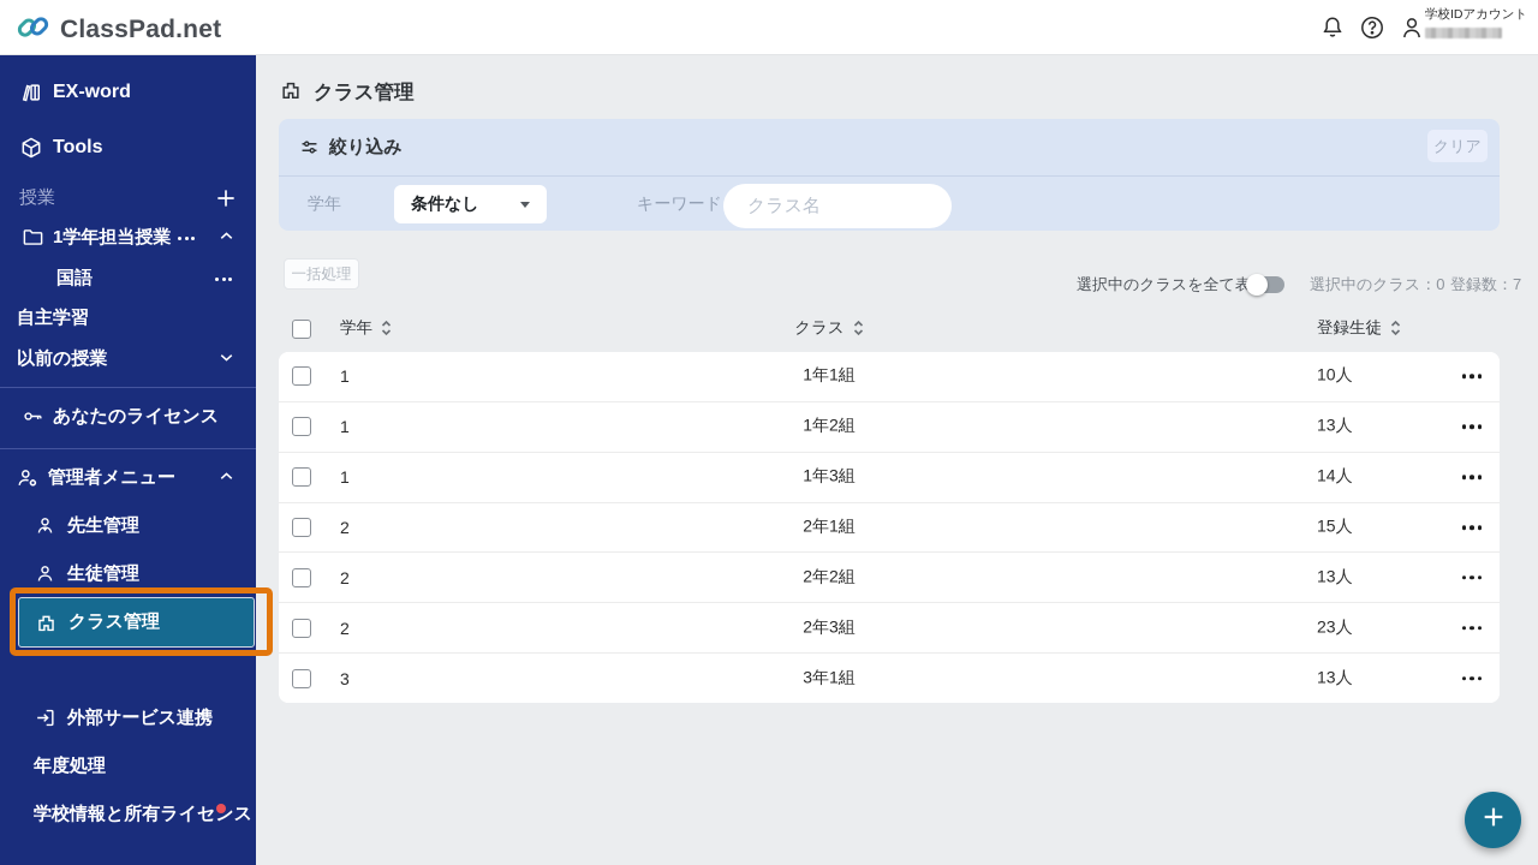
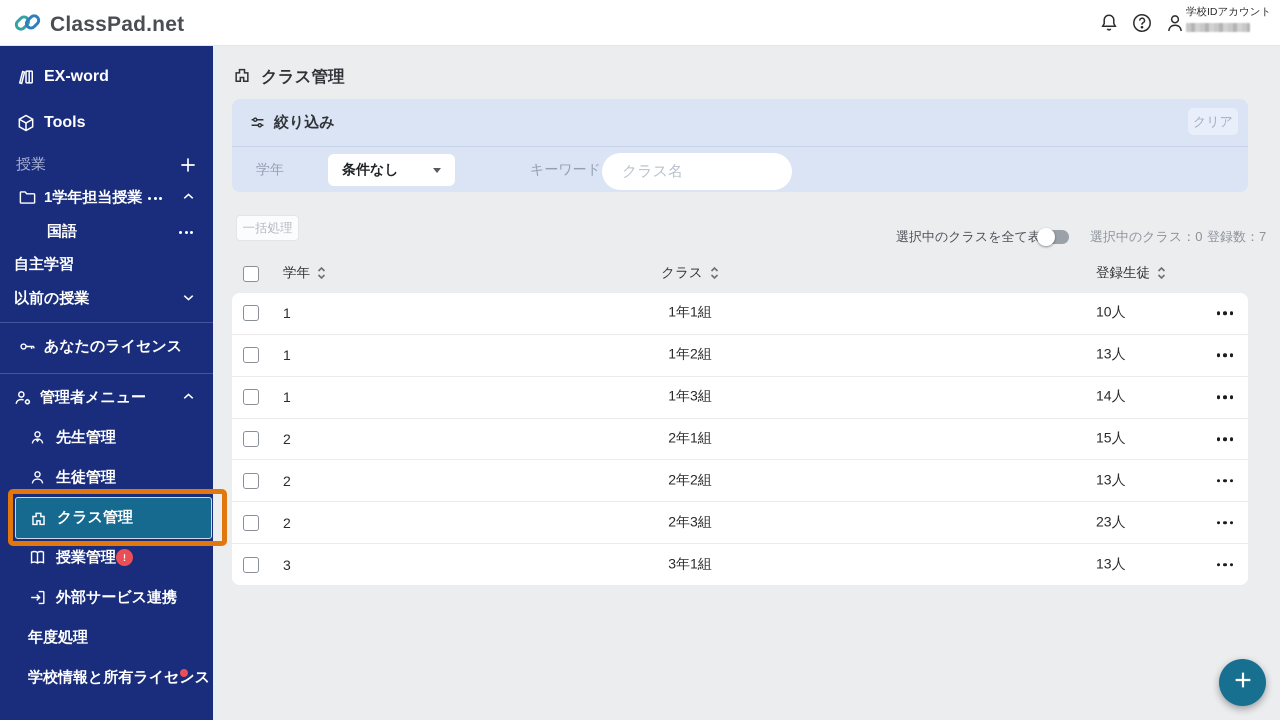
  ClassPad.net
  学校IDアカウント
  EX-word
  Tools
  授業
  1学年担当授業
  国語
  自主学習
  以前の授業
  あなたのライセンス
  管理者メニュー
  先生管理
  生徒管理
  クラス管理
+ 授業管理
  外部サービス連携
  年度処理
  学校情報と所有ライセンス
  クラス管理
  絞り込み
  クリア
  学年
  条件なし
  キーワード
  クラス名
  一括処理
  選択中のクラスを全て表
  選択中のクラス：0
  登録数：7
  学年
  クラス
  登録生徒
  1
  1年1組
  10人
  1
  1年2組
  13人
  1
  1年3組
  14人
  2
  2年1組
  15人
  2
  2年2組
  13人
  2
  2年3組
  23人
  3
  3年1組
  13人
